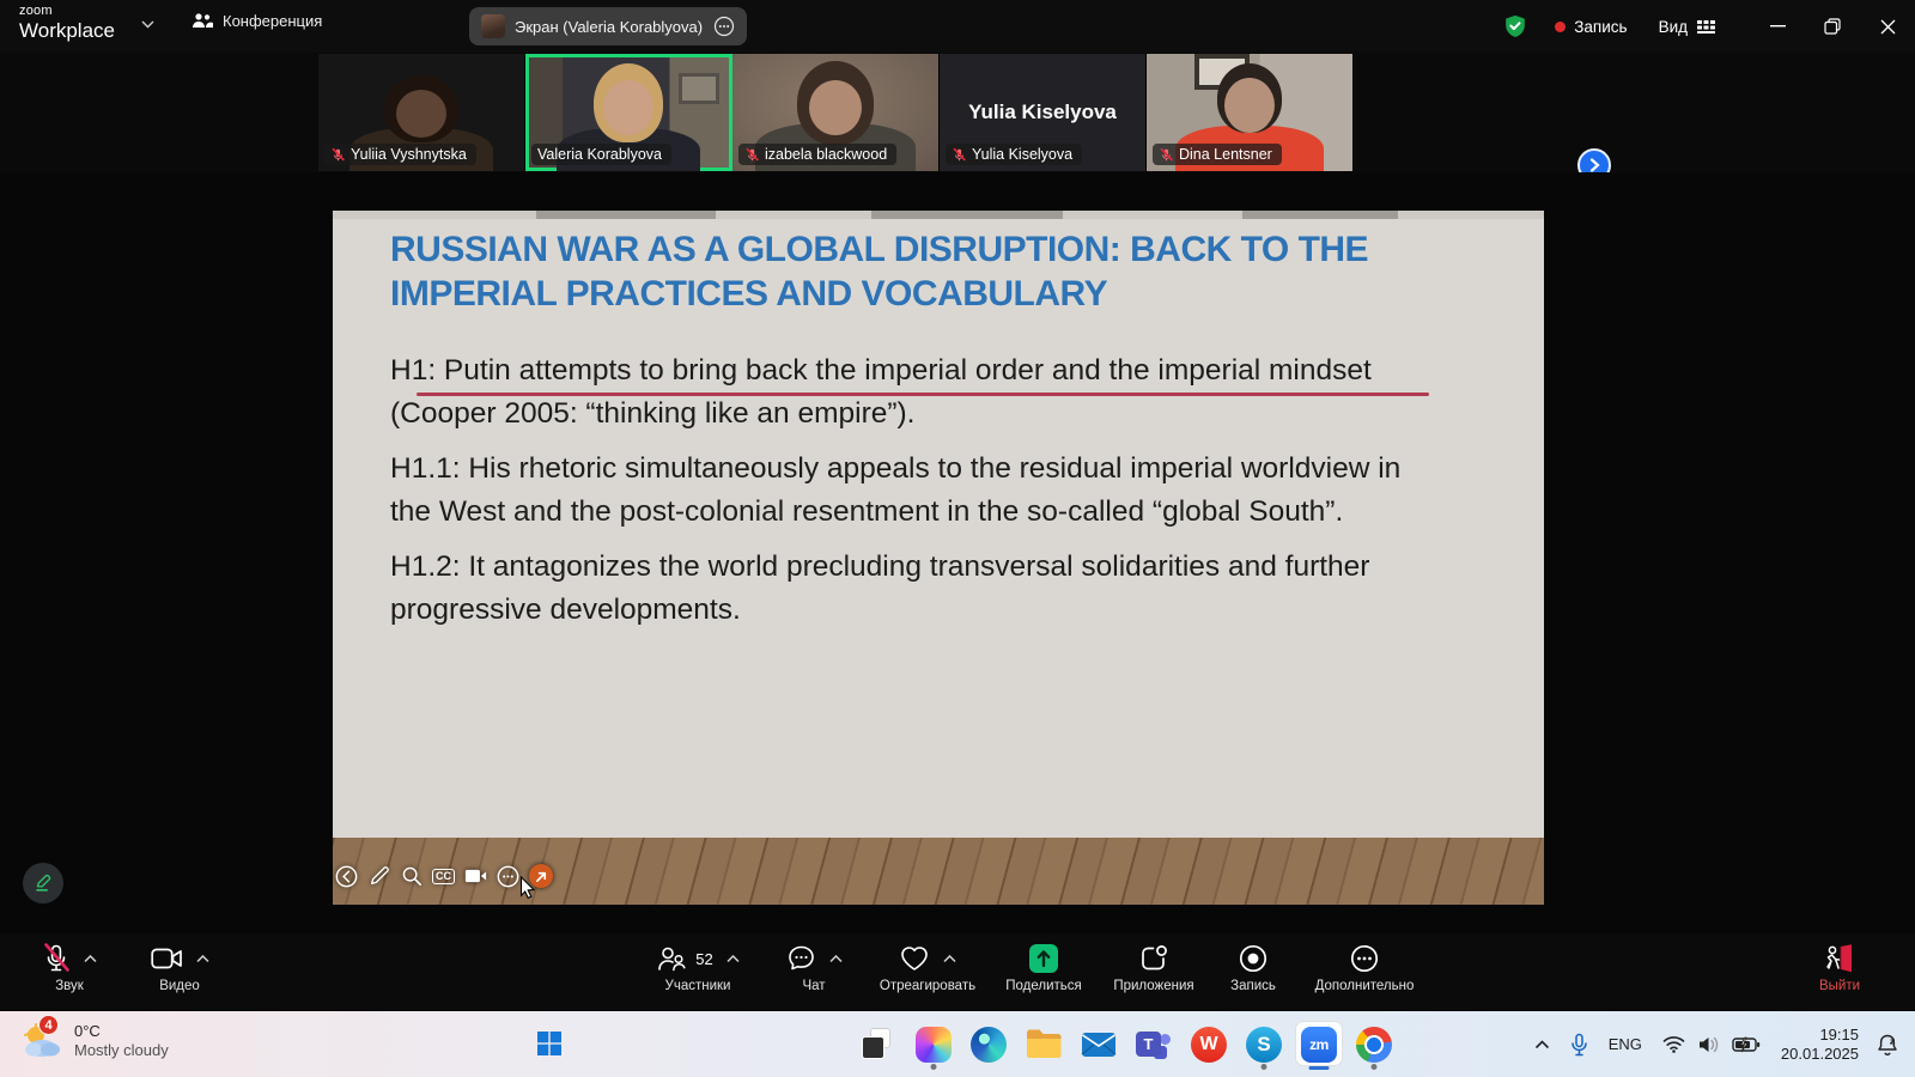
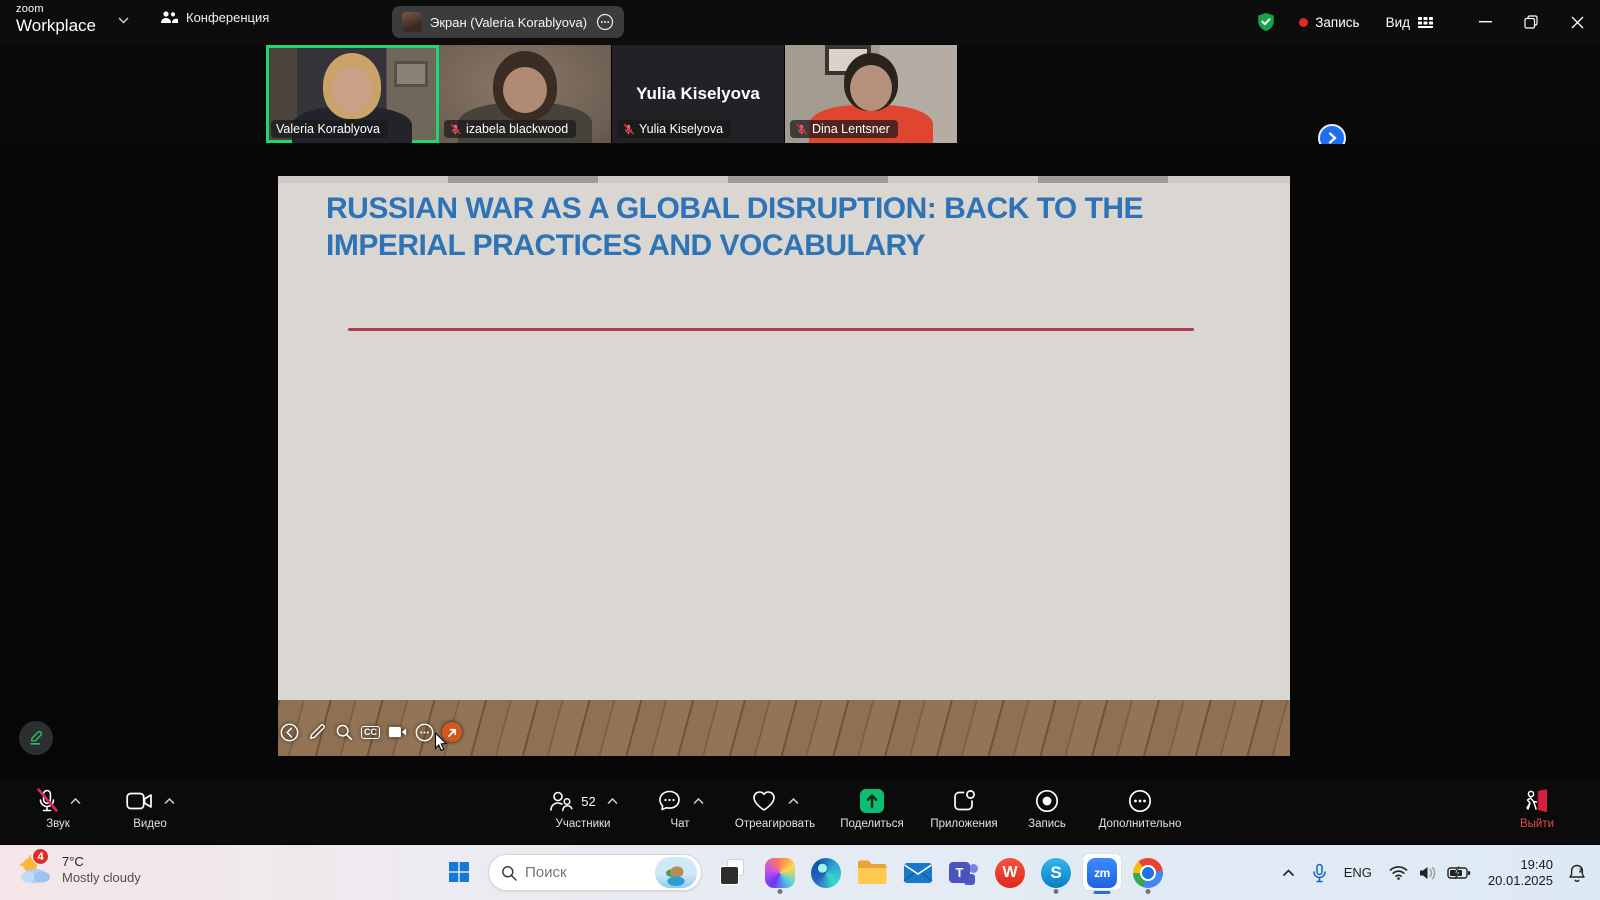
  zoom
  Workplace
  Конференция
  Экран (Valeria Korablyova)
  Запись
  Вид
- Yuliia Vyshnytska
  Valeria Korablyova
  izabela blackwood
  Yulia Kiselyova
  Yulia Kiselyova
  Dina Lentsner
  RUSSIAN WAR AS A GLOBAL DISRUPTION: BACK TO THE IMPERIAL PRACTICES AND VOCABULARY
- H1: Putin attempts to bring back the imperial order and the imperial mindset (Cooper 2005: “thinking like an empire”).
- H1.1: His rhetoric simultaneously appeals to the residual imperial worldview in the West and the post-colonial resentment in the so-called “global South”.
- H1.2: It antagonizes the world precluding transversal solidarities and further progressive developments.
  CC
  Звук
  Видео
  52
  Участники
  Чат
  Отреагировать
  Поделиться
  Приложения
  Запись
  Дополнительно
  Выйти
  4
- 0°C
+ 7°C
  Mostly cloudy
+ Поиск
  T
  W
  S
  zm
  ENG
- 19:15
+ 19:40
  20.01.2025
